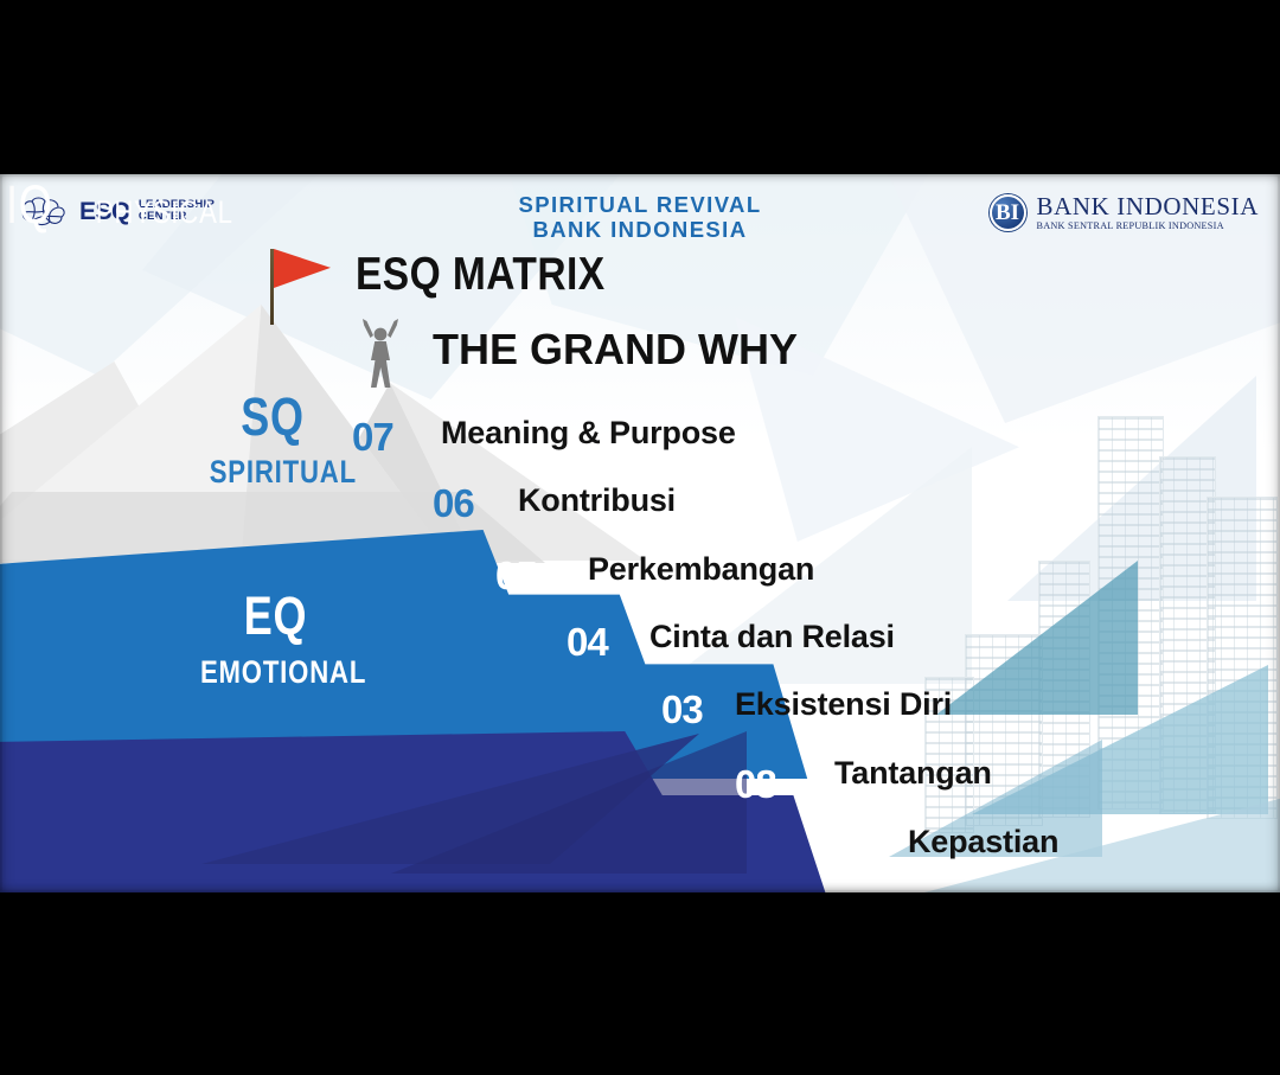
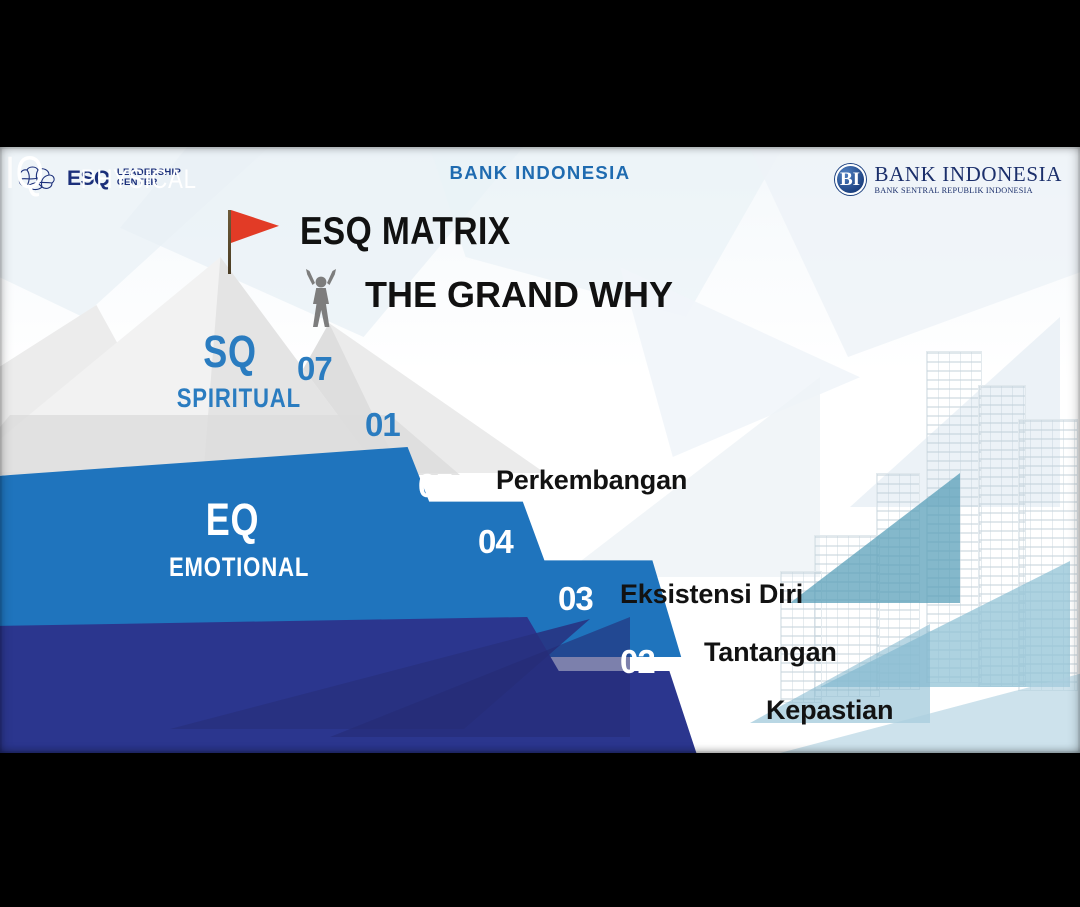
  ESQ
  LEADERSHIP
  CENTER
- SPIRITUAL REVIVAL
  BANK INDONESIA
  BI
  BANK INDONESIA
  BANK SENTRAL REPUBLIK INDONESIA
  ESQ MATRIX
  THE GRAND WHY
  SQ
  SPIRITUA
  EQ
  EMOTIONA
  IQ
  PHYSICAL
  07
- 06
+ 01
  05
  04
  03
- 08
+ 02
- Meaning & Purpose
- Kontribusi
  Perkembangan
- Cinta dan Relasi
  Eksistensi Diri
  Tantangan
  Kepastian
